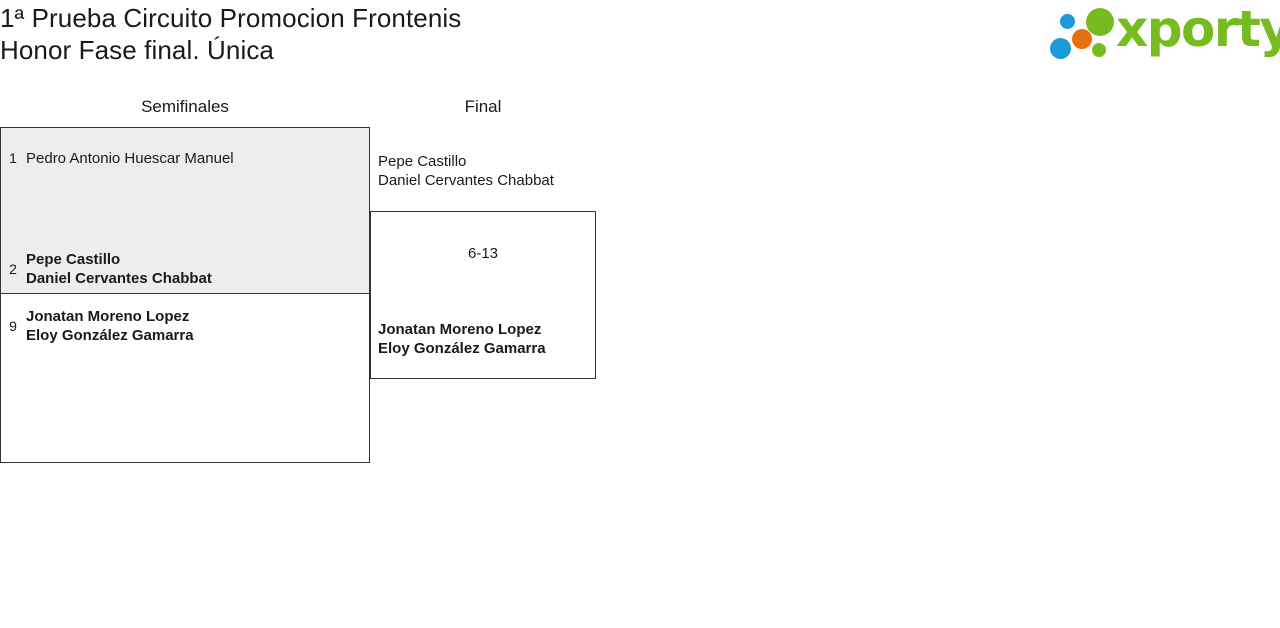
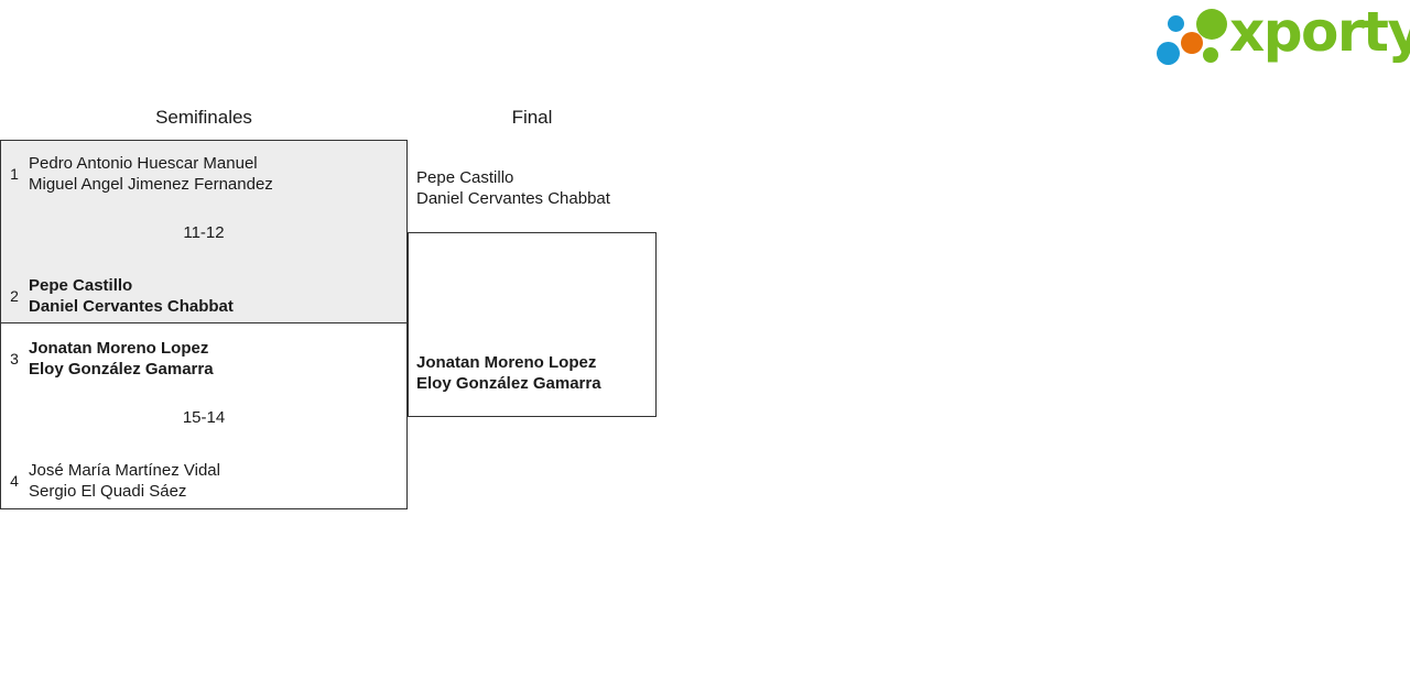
- 1ª Prueba Circuito Promocion Frontenis
- Honor Fase final. Única
  xporty
  Semifinales
  Final
  1
  Pedro Antonio Huescar Manuel
+ Miguel Angel Jimenez Fernandez
+ 11-12
  2
  Pepe Castillo
  Daniel Cervantes Chabbat
- 9
+ 3
  Jonatan Moreno Lopez
  Eloy González Gamarra
+ 15-14
+ 4
+ José María Martínez Vidal
+ Sergio El Quadi Sáez
  Pepe Castillo
  Daniel Cervantes Chabbat
- 6-13
  Jonatan Moreno Lopez
  Eloy González Gamarra
